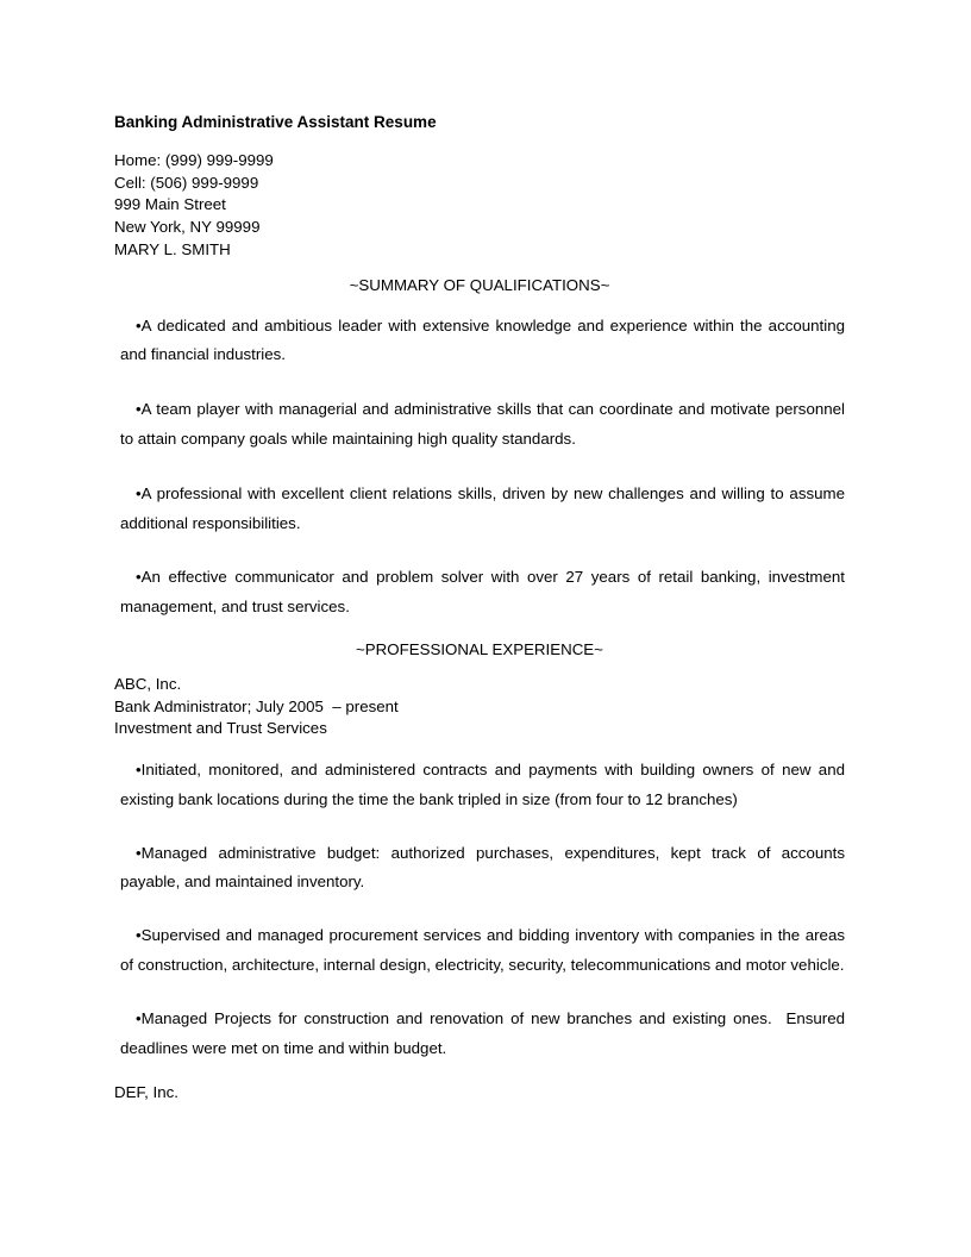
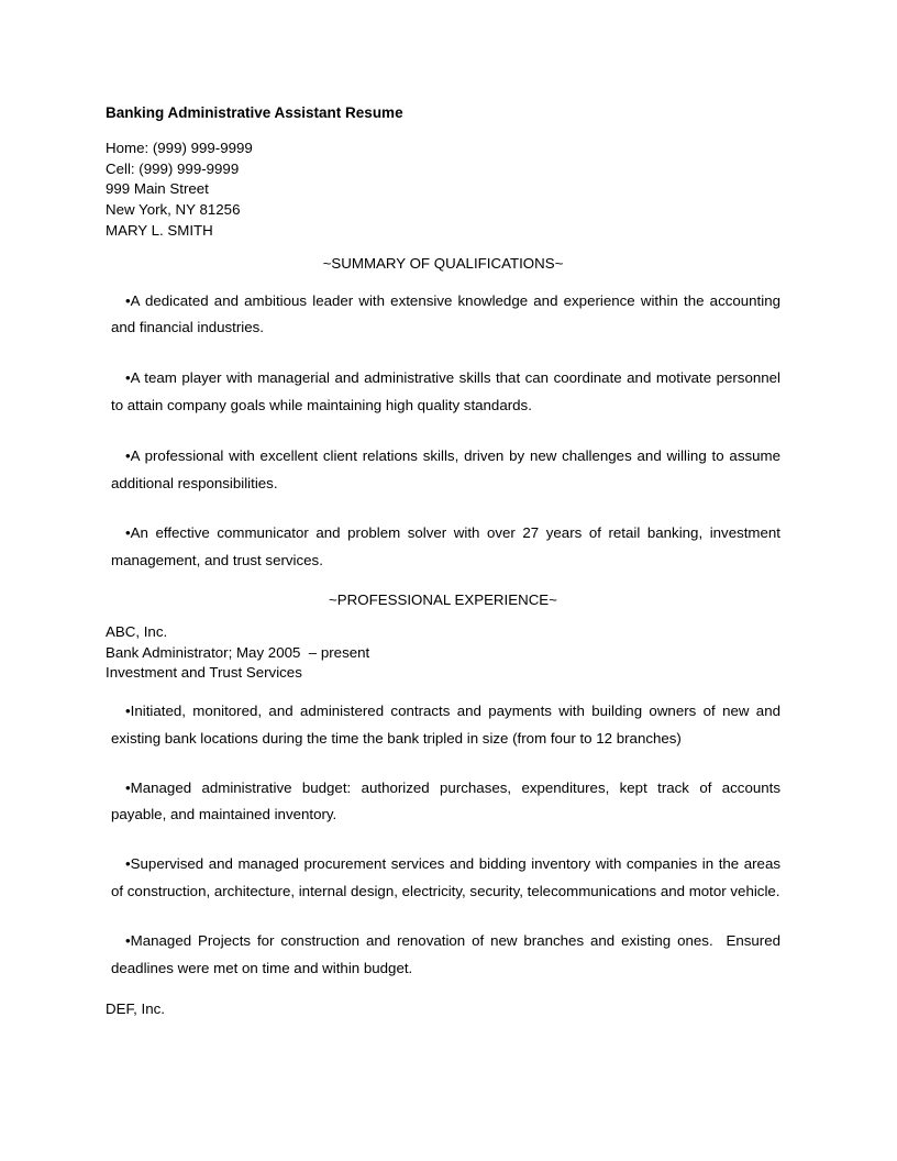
  Banking Administrative Assistant Resume
  Home: (999) 999-9999
- Cell: (506) 999-9999
+ Cell: (999) 999-9999
  999 Main Street
- New York, NY 99999
+ New York, NY 81256
  MARY L. SMITH
  ~SUMMARY OF QUALIFICATIONS~
  •A dedicated and ambitious leader with extensive knowledge and experience within the accounting and financial industries.
  •A team player with managerial and administrative skills that can coordinate and motivate personnel to attain company goals while maintaining high quality standards.
  •A professional with excellent client relations skills, driven by new challenges and willing to assume additional responsibilities.
  •An effective communicator and problem solver with over 27 years of retail banking, investment management, and trust services.
  ~PROFESSIONAL EXPERIENCE~
  ABC, Inc.
- Bank Administrator; July 2005 – present
+ Bank Administrator; May 2005 – present
  Investment and Trust Services
  •Initiated, monitored, and administered contracts and payments with building owners of new and existing bank locations during the time the bank tripled in size (from four to 12 branches)
  •Managed administrative budget: authorized purchases, expenditures, kept track of accounts payable, and maintained inventory.
  •Supervised and managed procurement services and bidding inventory with companies in the areas of construction, architecture, internal design, electricity, security, telecommunications and motor vehicle.
  •Managed Projects for construction and renovation of new branches and existing ones. Ensured deadlines were met on time and within budget.
  DEF, Inc.
